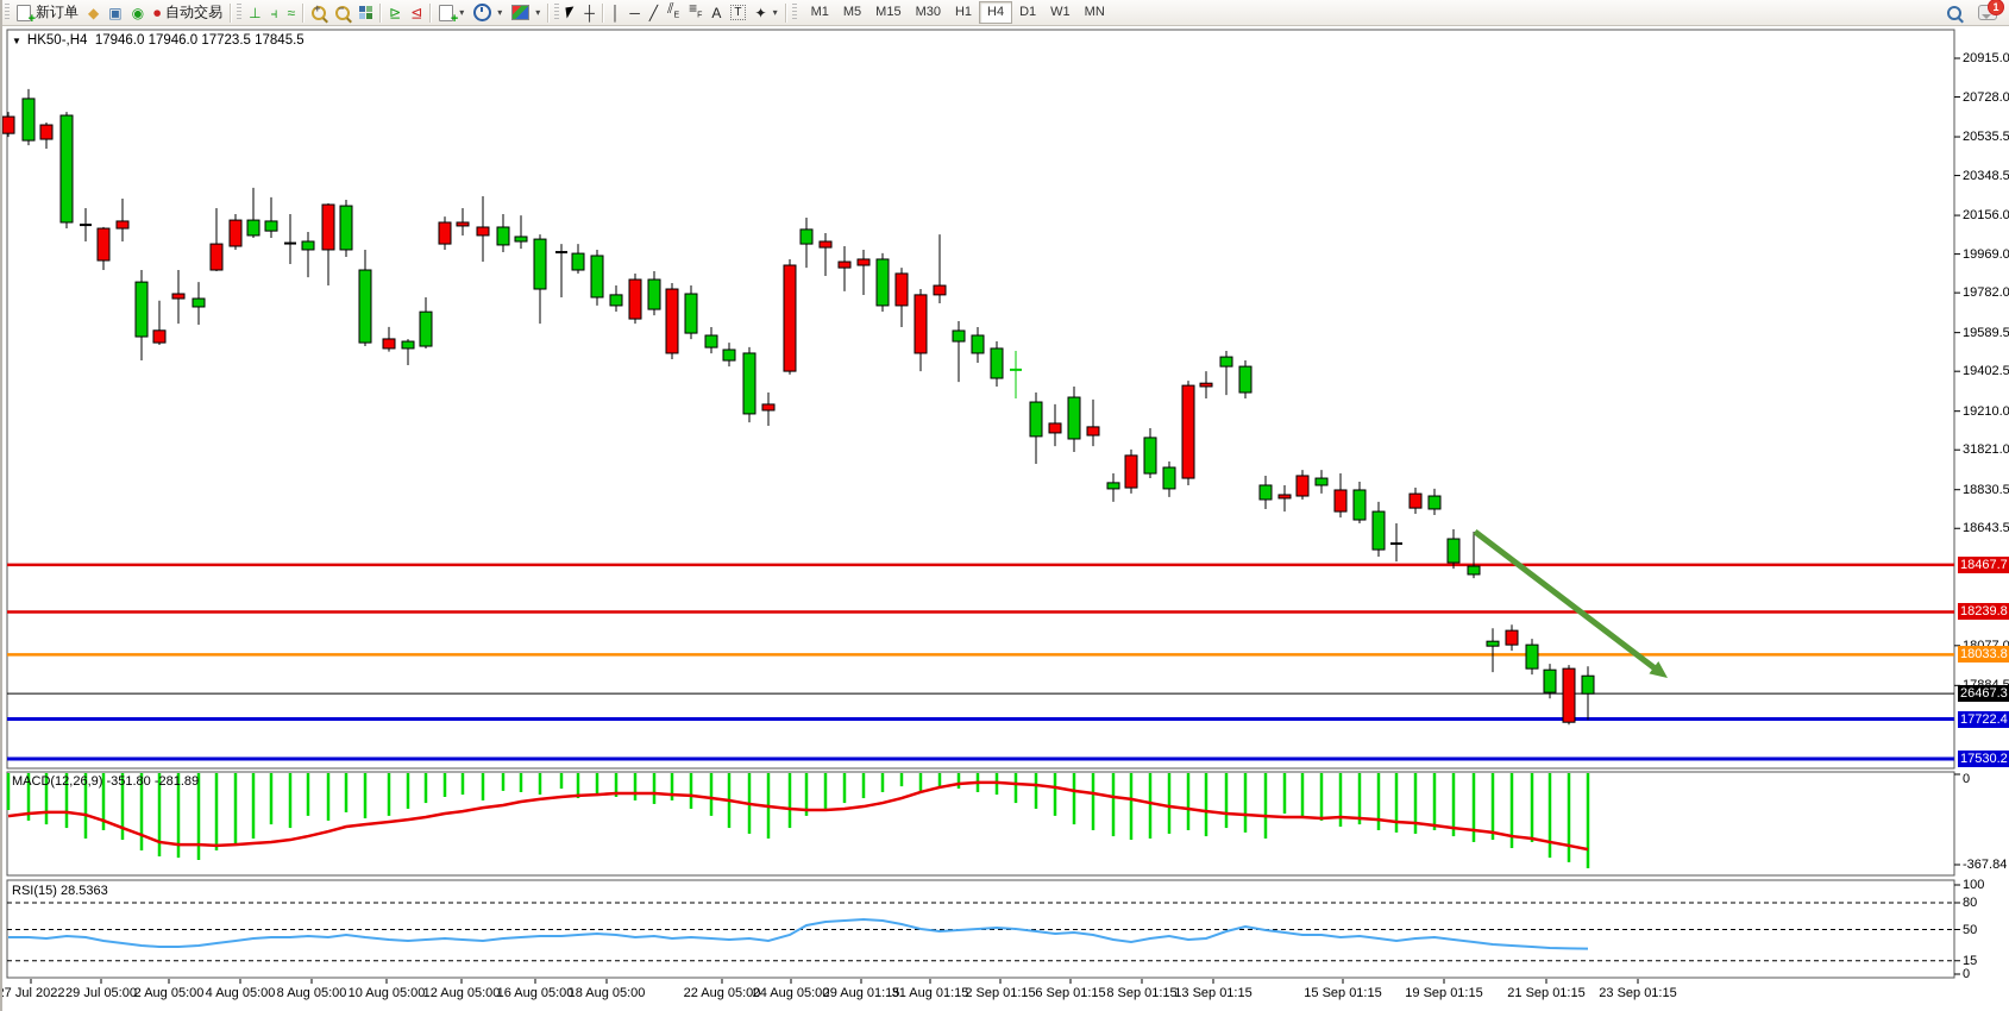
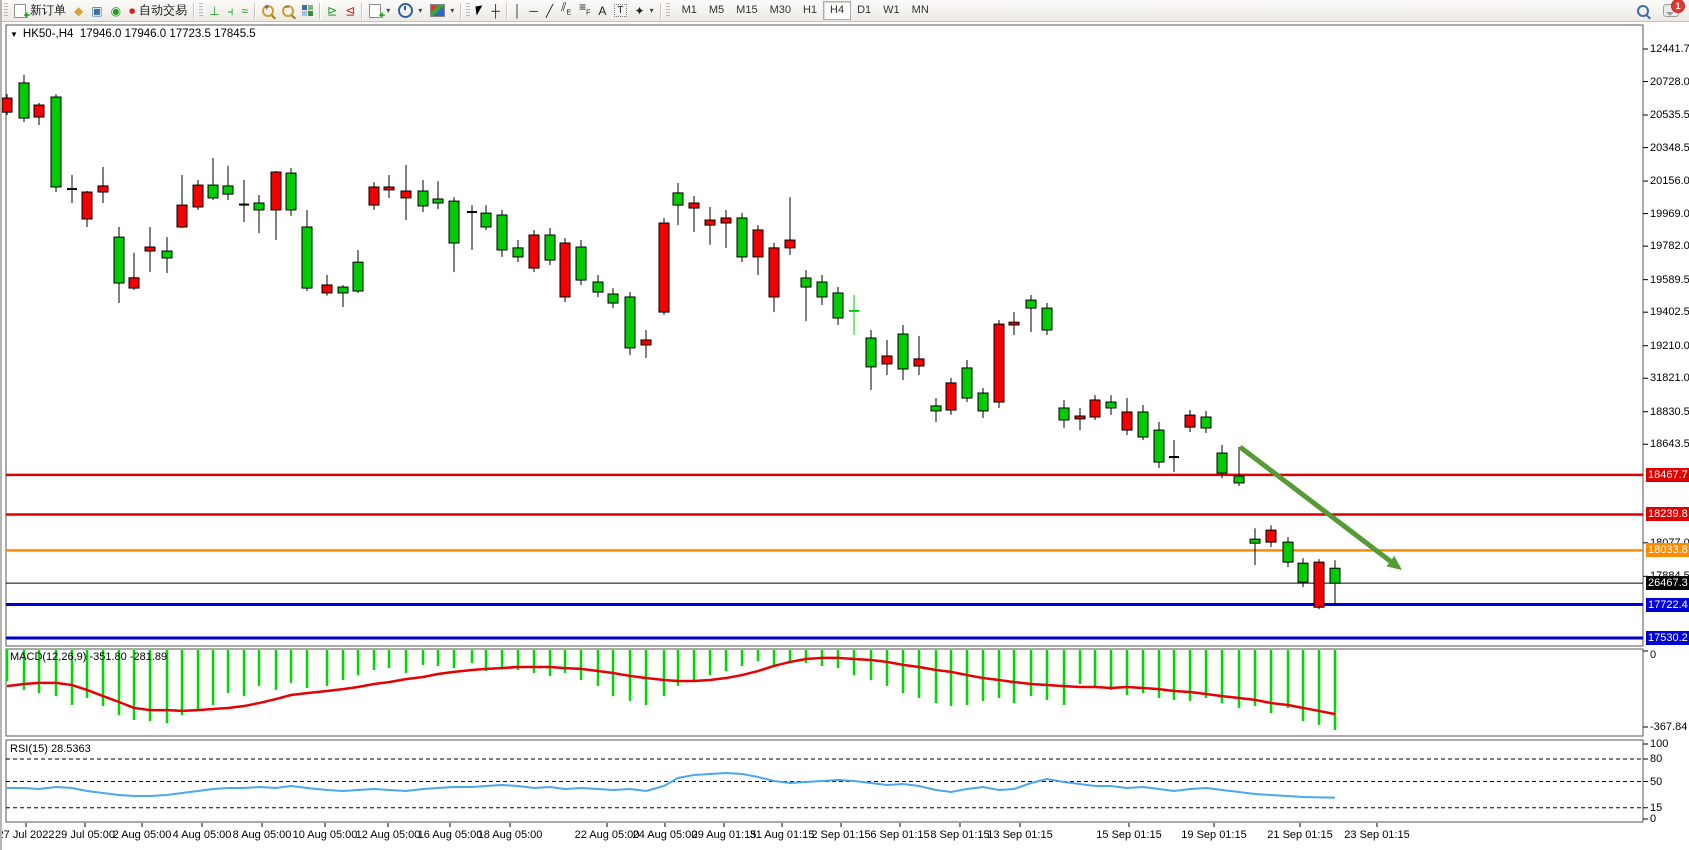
  +
  新订单
  ◆
  ▣
  ◉
  ⏺
  自动交易
  ⊥
  ⫞
  ≈
  +
  −
  ⊵
  ⊴
  +
  ▾
  ▾
  ▾
  ┼
  │
  ─
  ╱
  A
  T
  ✦
  ▾
  M1
  M5
  M15
  M30
  H1
  H4
  D1
  W1
  MN
  1
  ▼ HK50-,H4 17946.0 17946.0 17723.5 17845.5
  MACD(12,26,9) -351.80 -281.89
  RSI(15) 28.5363
- 20915.0
+ 12441.7
  20728.0
  20535.5
  20348.5
  20156.0
  19969.0
  19782.0
  19589.5
  19402.5
  19210.0
  31821.0
  18830.5
  18643.5
  0
  -367.84
  100
  80
  50
  15
  0
  18467.7
  18239.8
  18033.8
  26467.3
  17722.4
  17530.2
  7 Jul 2022
  29 Jul 05:00
  2 Aug 05:00
  4 Aug 05:00
  8 Aug 05:00
  10 Aug 05:00
  12 Aug 05:00
  16 Aug 05:00
  18 Aug 05:00
  22 Aug 05:00
  24 Aug 05:00
  29 Aug 01:15
  31 Aug 01:15
  2 Sep 01:15
  6 Sep 01:15
  8 Sep 01:15
  13 Sep 01:15
  15 Sep 01:15
  19 Sep 01:15
  21 Sep 01:15
  23 Sep 01:15
